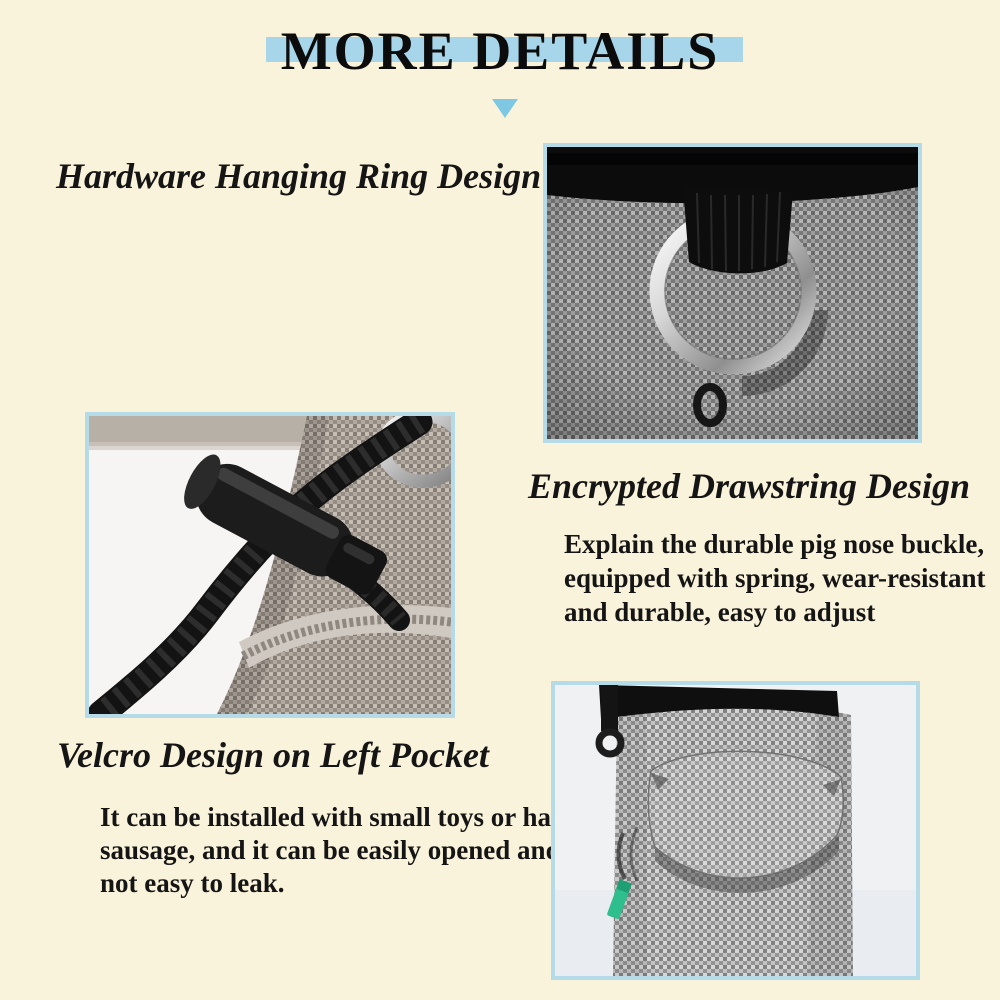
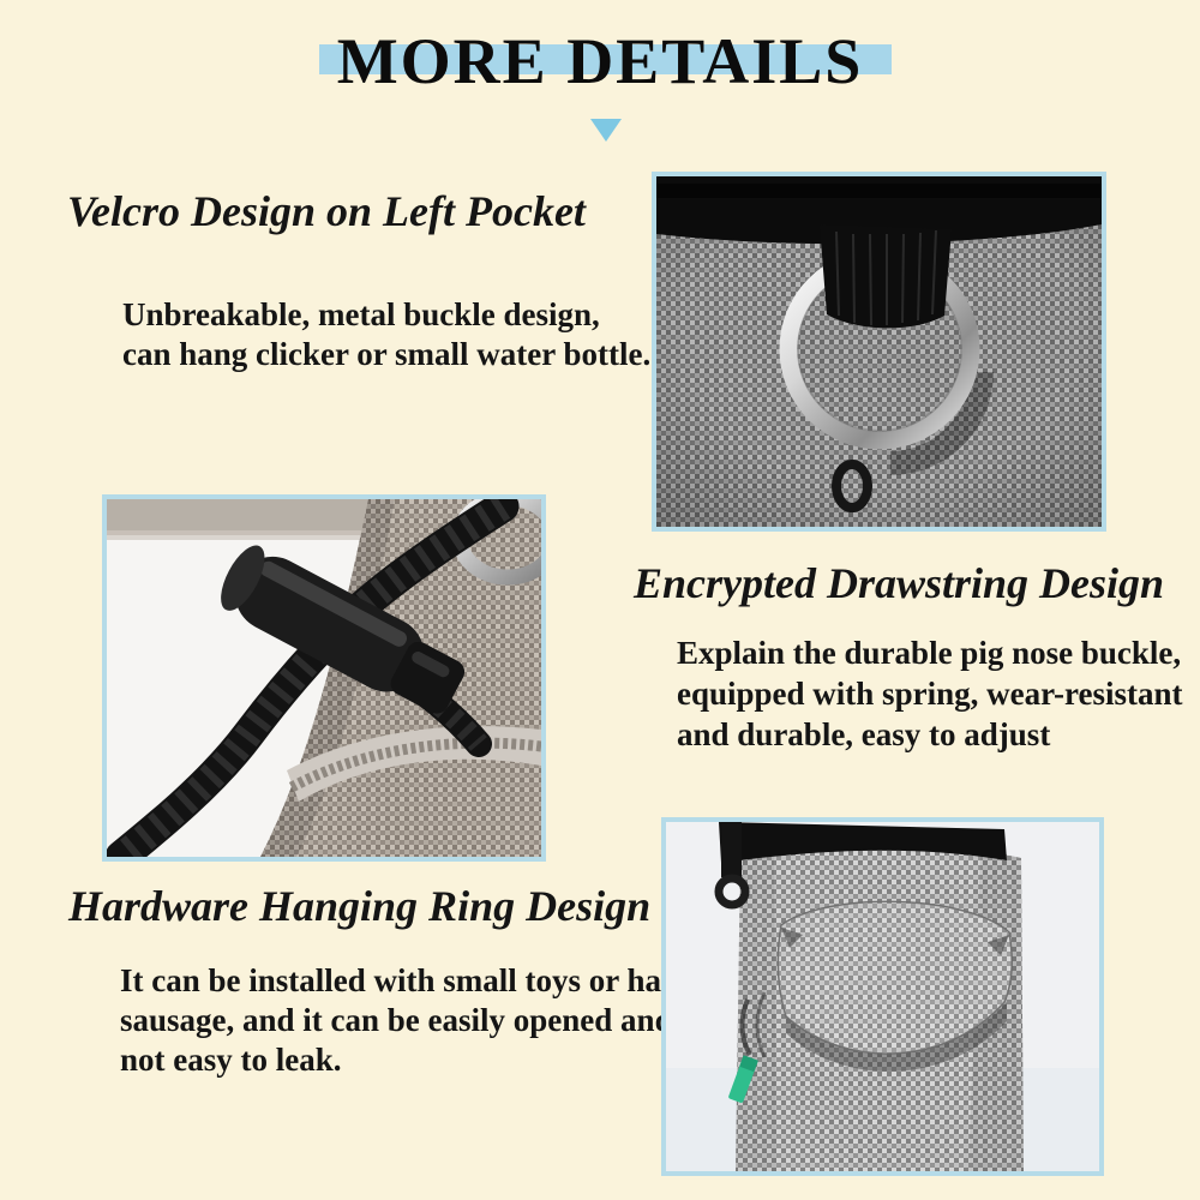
  MORE DETAILS
- Hardware Hanging Ring Design
+ Velcro Design on Left Pocket
+ Unbreakable, metal buckle design,
+ can hang clicker or small water bottle.
  Encrypted Drawstring Design
  Explain the durable pig nose buckle,
  equipped with spring, wear-resistant
  and durable, easy to adjust
- Velcro Design on Left Pocket
+ Hardware Hanging Ring Design
  It can be installed with small toys or ha
  sausage, and it can be easily opened an
  not easy to leak.
